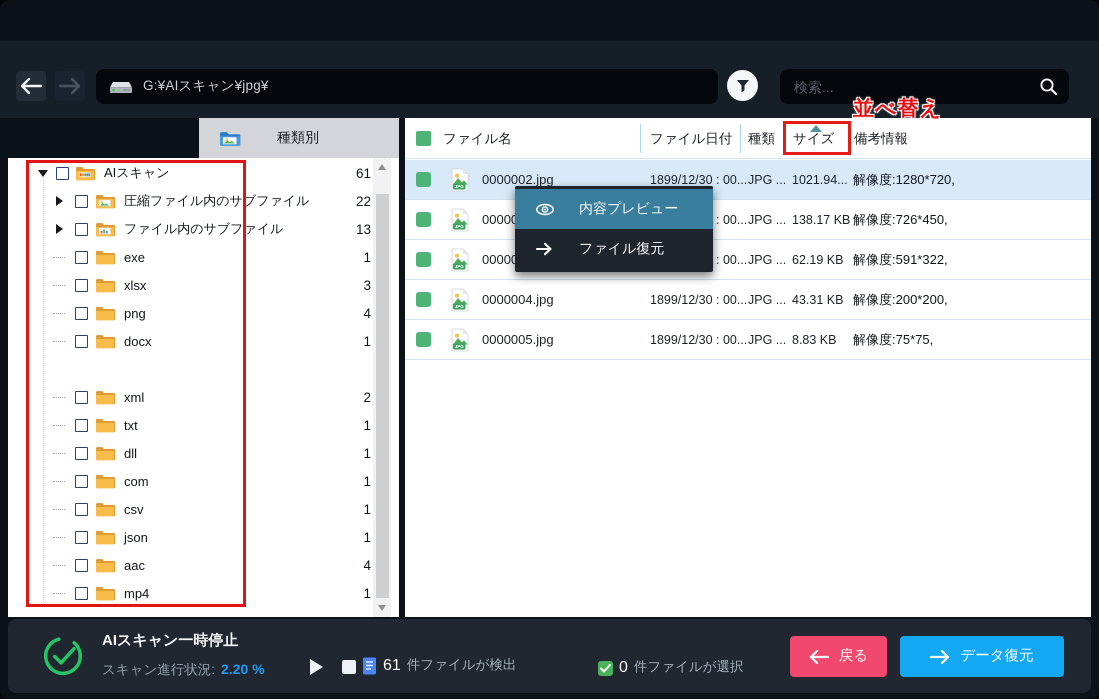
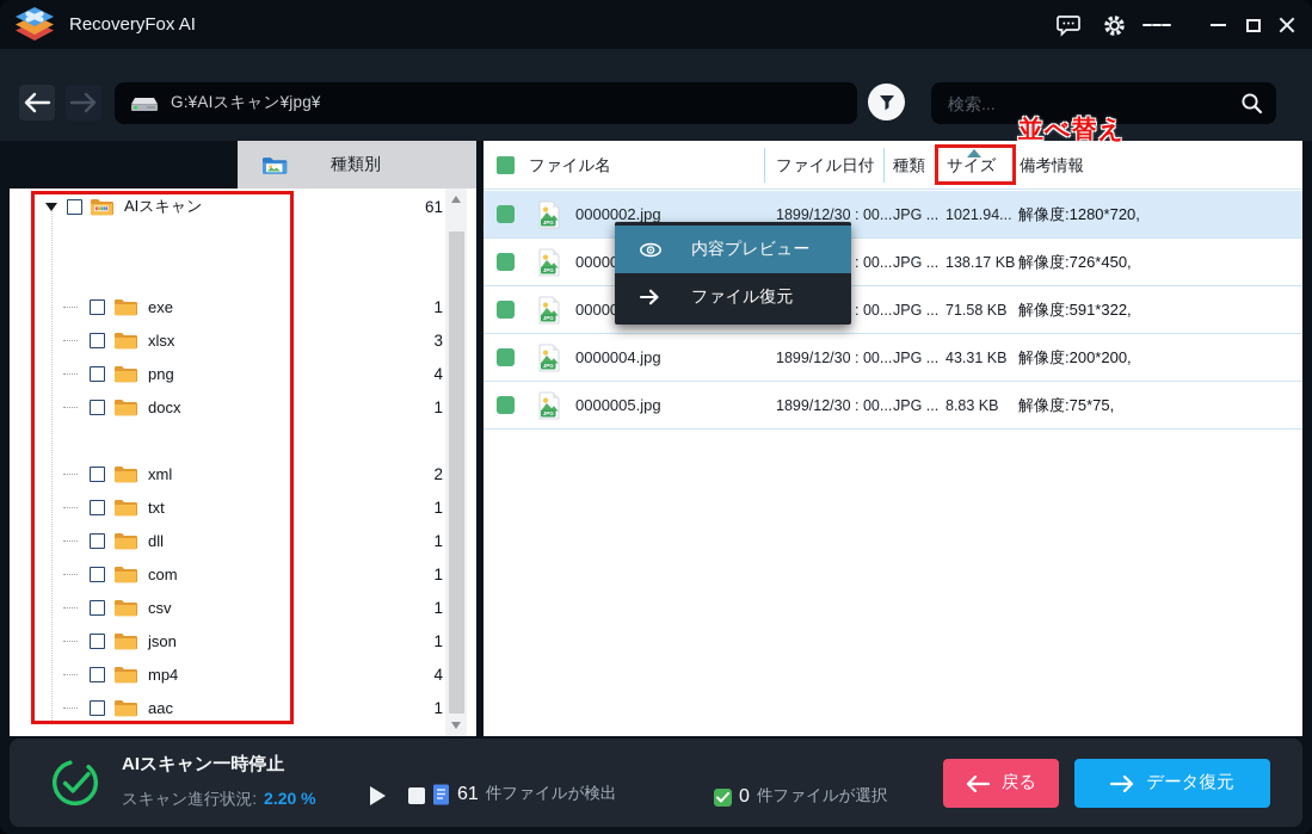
+ RecoveryFox AI
  G:¥AIスキャン¥jpg¥
  検索...
  並べ替え
  種類別
  AIスキャン
  61
- 圧縮ファイル内のサブファイル
- 22
- ファイル内のサブファイル
- 13
  exe
  1
  xlsx
  3
  png
  4
  docx
  1
  xml
  2
  txt
  1
  dll
  1
  com
  1
  csv
  1
  json
  1
- aac
+ mp4
  4
- mp4
+ aac
  1
  ファイル名
  ファイル日付
  種類
  サイズ
  備考情報
  0000002.jpg
  1899/12/30 : 00...
  JPG ...
  1021.94...
  解像度:1280*720,
  JPG ...
  138.17 KB
  解像度:726*450,
  JPG ...
- 62.19 KB
+ 71.58 KB
  解像度:591*322,
  0000004.jpg
  1899/12/30 : 00...
  JPG ...
  43.31 KB
  解像度:200*200,
  0000005.jpg
  1899/12/30 : 00...
  JPG ...
  8.83 KB
  解像度:75*75,
  内容プレビュー
  ファイル復元
  AIスキャン一時停止
  スキャン進行状況: 2.20 %
  61
  件ファイルが検出
  0
  件ファイルが選択
  戻る
  データ復元
